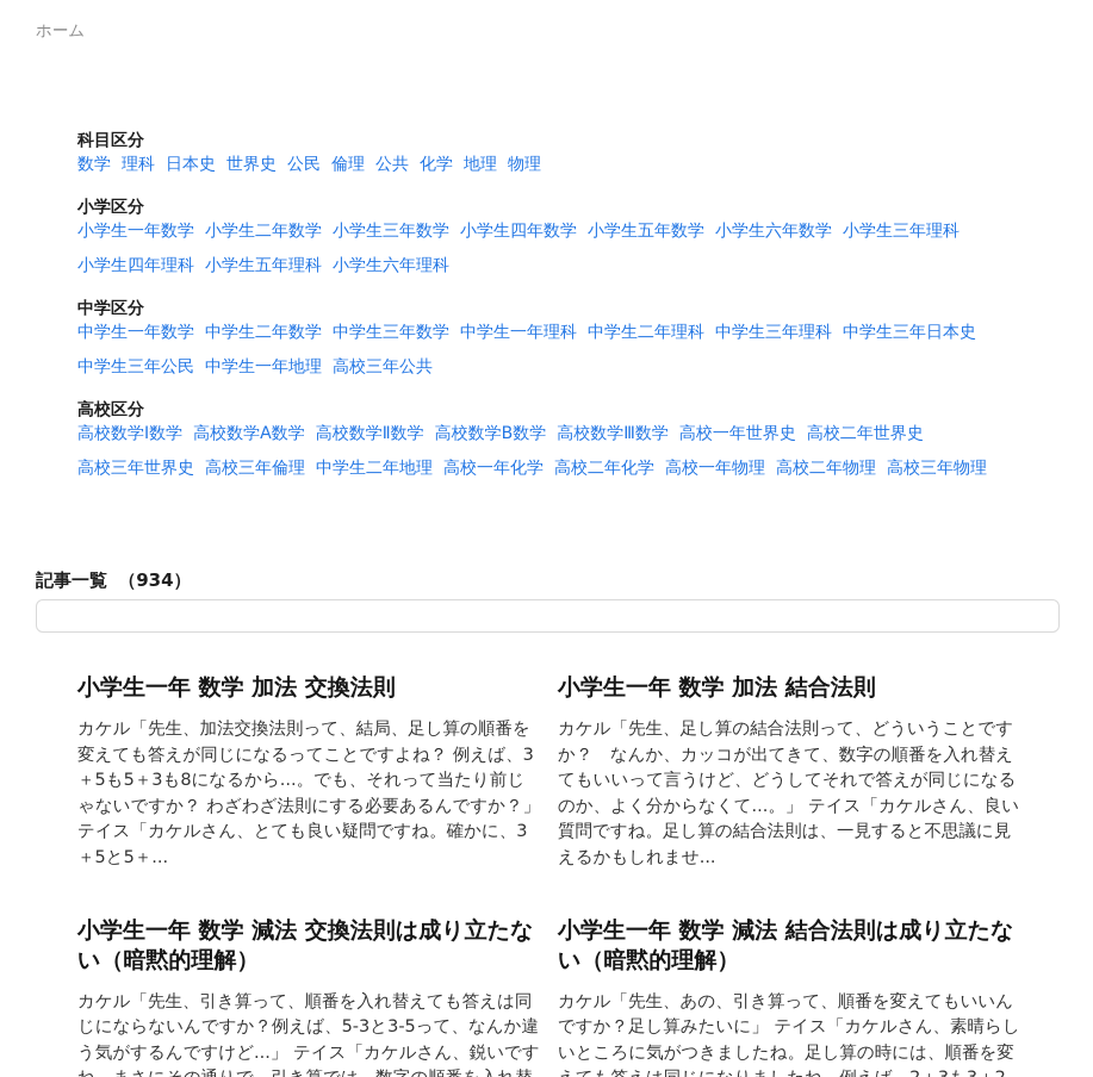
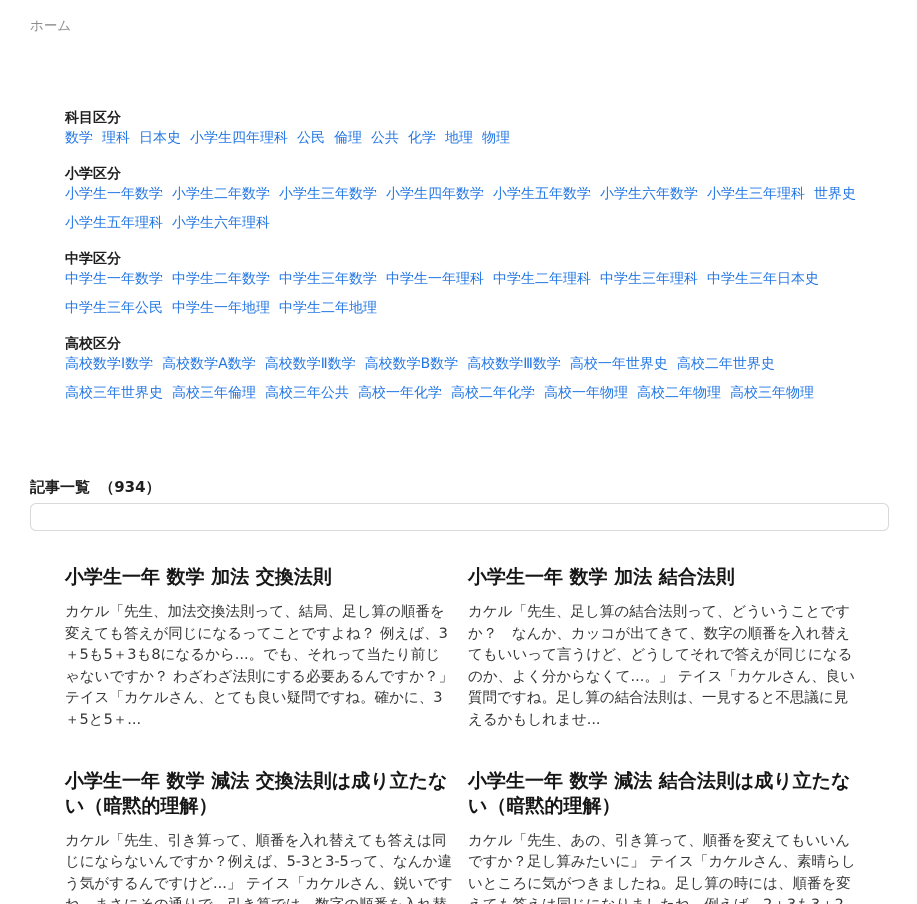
  ホーム
  科目区分
- 数学 理科 日本史 世界史 公民 倫理 公共 化学 地理 物理
+ 数学 理科 日本史 小学生四年理科 公民 倫理 公共 化学 地理 物理
  小学区分
- 小学生一年数学 小学生二年数学 小学生三年数学 小学生四年数学 小学生五年数学 小学生六年数学 小学生三年理科小学生四年理科 小学生五年理科 小学生六年理科
+ 小学生一年数学 小学生二年数学 小学生三年数学 小学生四年数学 小学生五年数学 小学生六年数学 小学生三年理科 世界史小学生五年理科 小学生六年理科
  中学区分
- 中学生一年数学 中学生二年数学 中学生三年数学 中学生一年理科 中学生二年理科 中学生三年理科 中学生三年日本史中学生三年公民 中学生一年地理 高校三年公共
+ 中学生一年数学 中学生二年数学 中学生三年数学 中学生一年理科 中学生二年理科 中学生三年理科 中学生三年日本史中学生三年公民 中学生一年地理 中学生二年地理
  高校区分
- 高校数学Ⅰ数学 高校数学A数学 高校数学Ⅱ数学 高校数学B数学 高校数学Ⅲ数学 高校一年世界史 高校二年世界史高校三年世界史 高校三年倫理 中学生二年地理 高校一年化学 高校二年化学 高校一年物理 高校二年物理 高校三年物理
+ 高校数学Ⅰ数学 高校数学A数学 高校数学Ⅱ数学 高校数学B数学 高校数学Ⅲ数学 高校一年世界史 高校二年世界史高校三年世界史 高校三年倫理 高校三年公共 高校一年化学 高校二年化学 高校一年物理 高校二年物理 高校三年物理
  記事一覧 （934）
  小学生一年 数学 加法 交換法則
  カケル「先生、加法交換法則って、結局、足し算の順番を変えても答えが同じになるってことですよね？ 例えば、3＋5も5＋3も8になるから...。でも、それって当たり前じゃないですか？ わざわざ法則にする必要あるんですか？」 テイス「カケルさん、とても良い疑問ですね。確かに、3＋5と5＋...
  小学生一年 数学 加法 結合法則
  カケル「先生、足し算の結合法則って、どういうことですか？ なんか、カッコが出てきて、数字の順番を入れ替えてもいいって言うけど、どうしてそれで答えが同じになるのか、よく分からなくて...。」 テイス「カケルさん、良い質問ですね。足し算の結合法則は、一見すると不思議に見えるかもしれませ...
  小学生一年 数学 減法 交換法則は成り立たない（暗黙的理解）
  カケル「先生、引き算って、順番を入れ替えても答えは同じにならないんですか？例えば、5-3と3-5って、なんか違う気がするんですけど...」 テイス「カケルさん、鋭いです
  小学生一年 数学 減法 結合法則は成り立たない（暗黙的理解）
